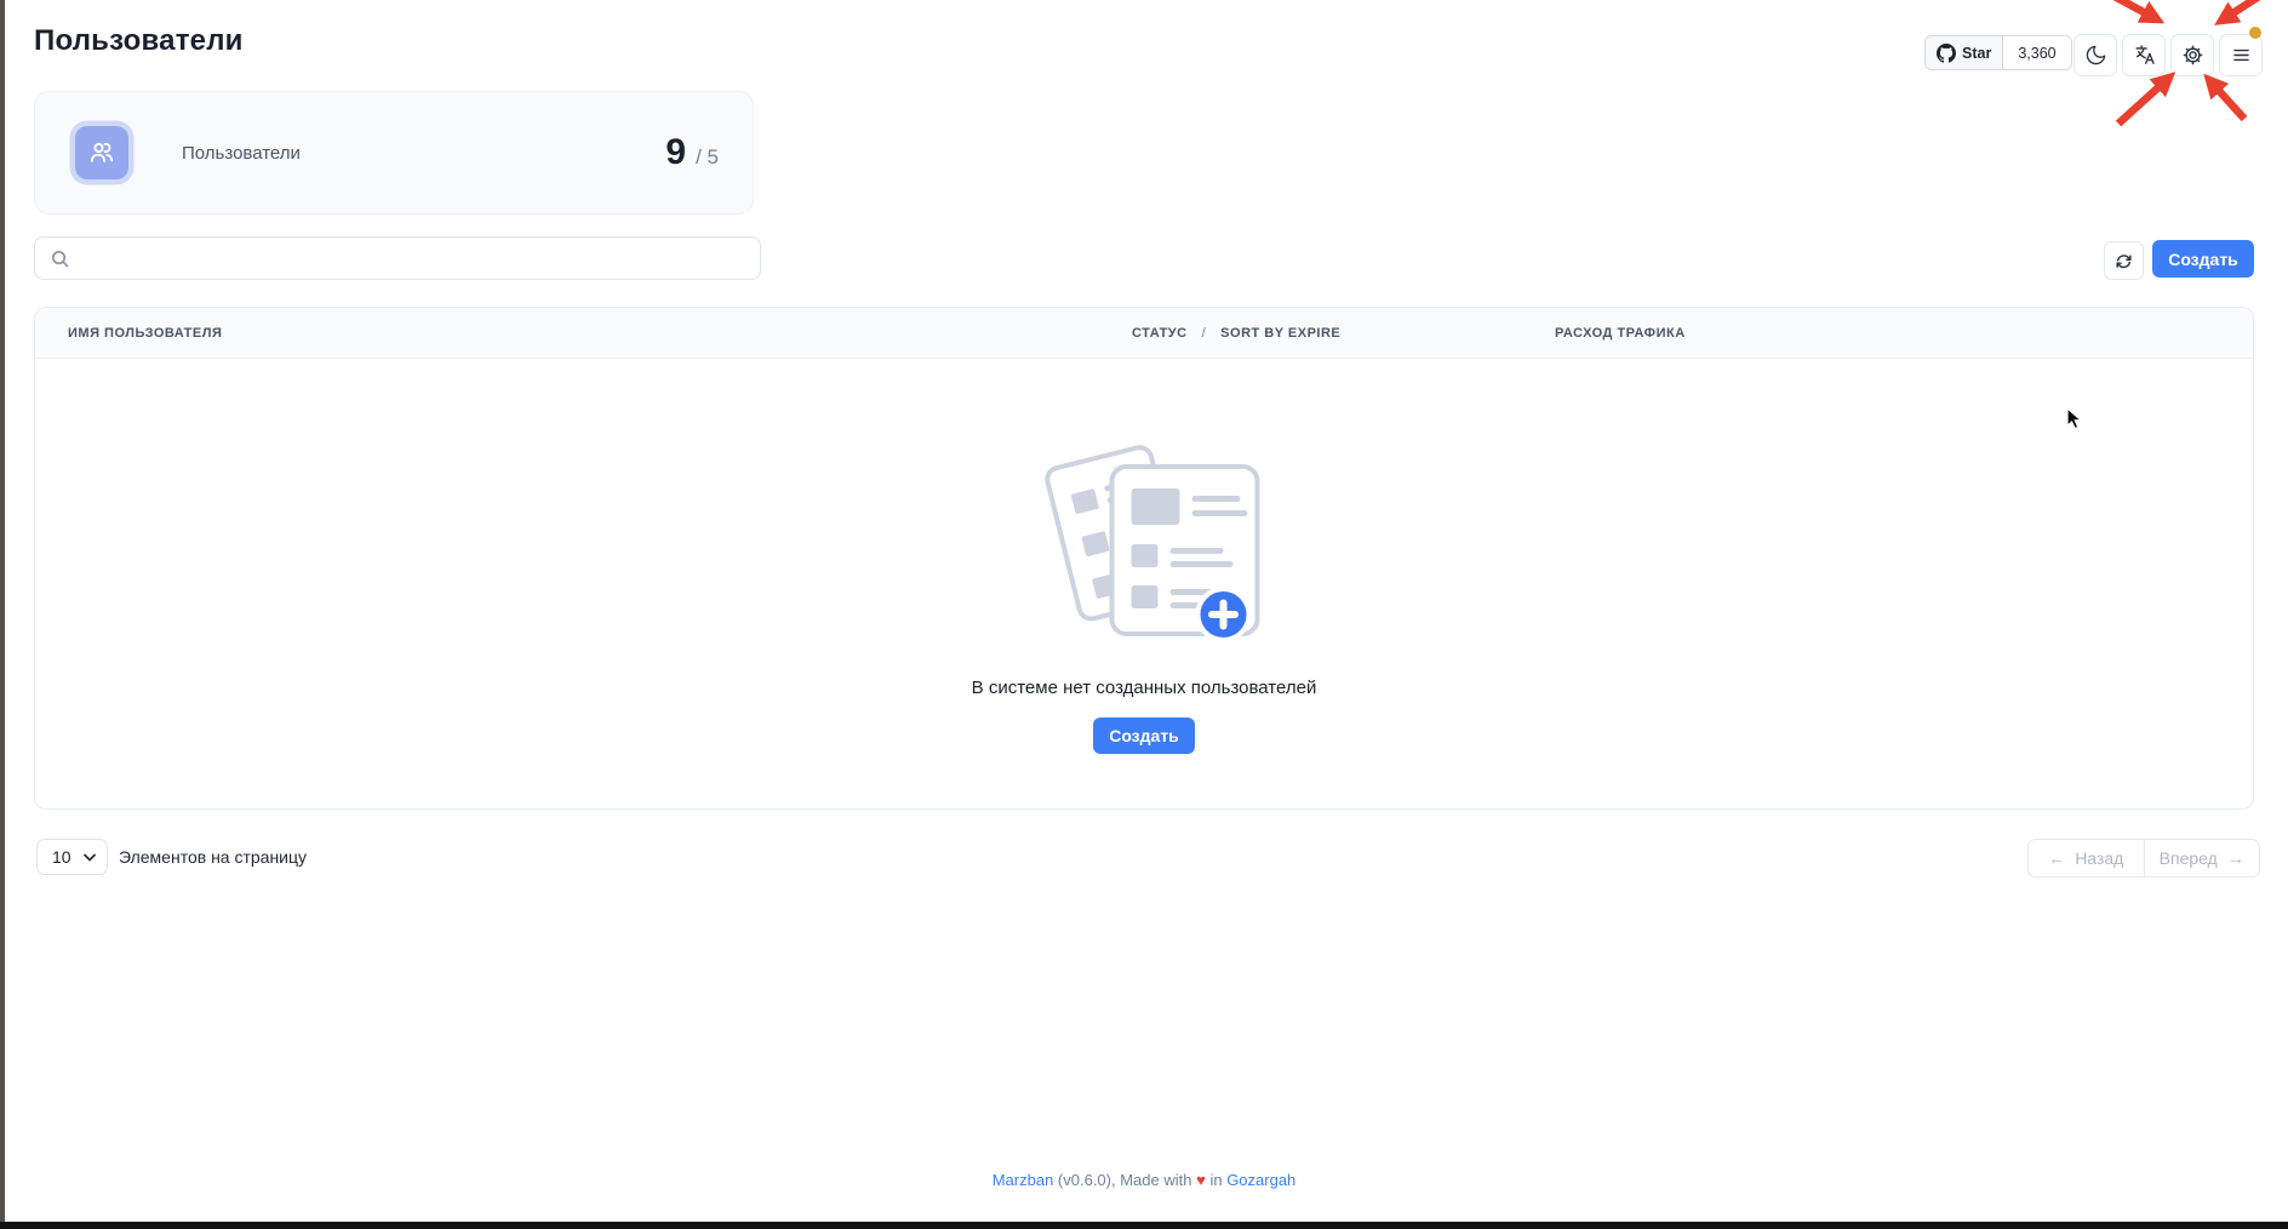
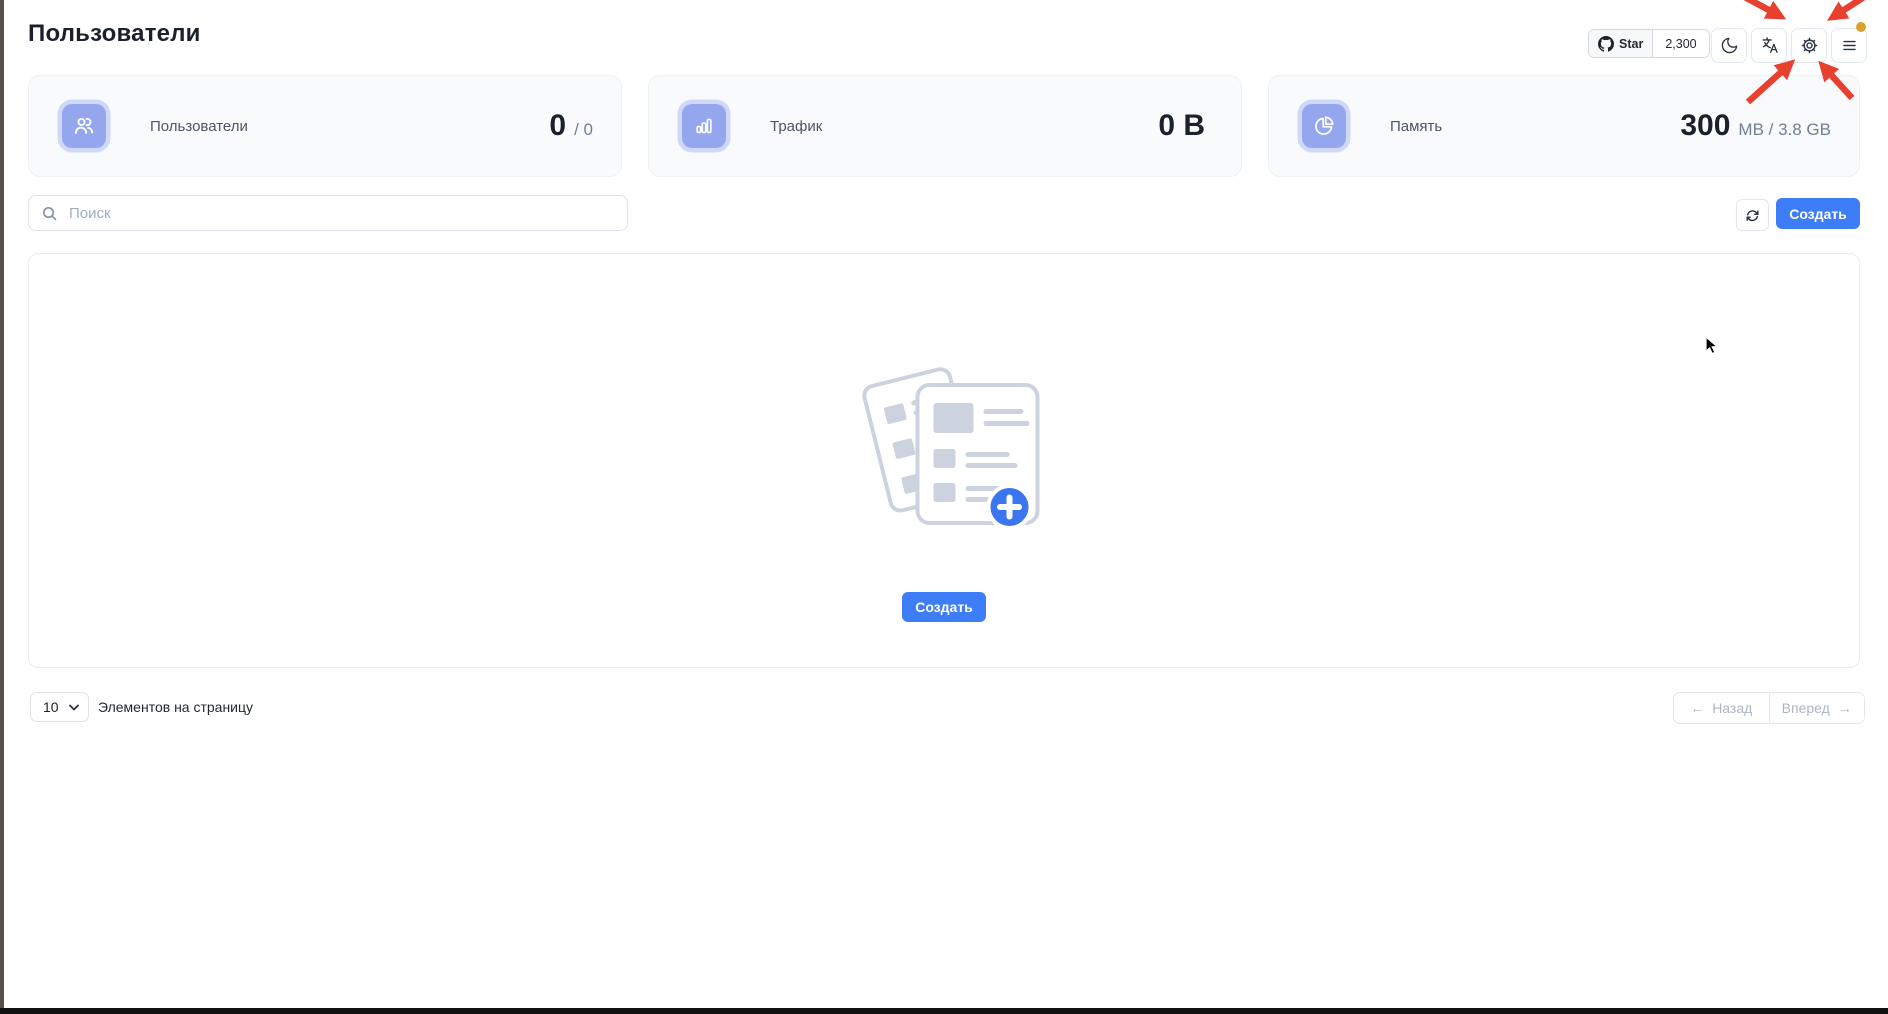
  Пользователи
  Star
- 3,360
+ 2,300
  Пользователи
- 9
+ 0
- / 5
+ / 0
+ Трафик
+ 0 B
+ Память
+ 300
+ MB / 3.8 GB
+ Поиск
  Создать
- ИМЯ ПОЛЬЗОВАТЕЛЯ
- СТАТУС
- /
- SORT BY EXPIRE
- РАСХОД ТРАФИКА
- В системе нет созданных пользователей
  Создать
  10
  Элементов на страницу
  ←
  Назад
  Вперед
  →
- Marzban (v0.6.0), Made with ♥ in Gozargah
